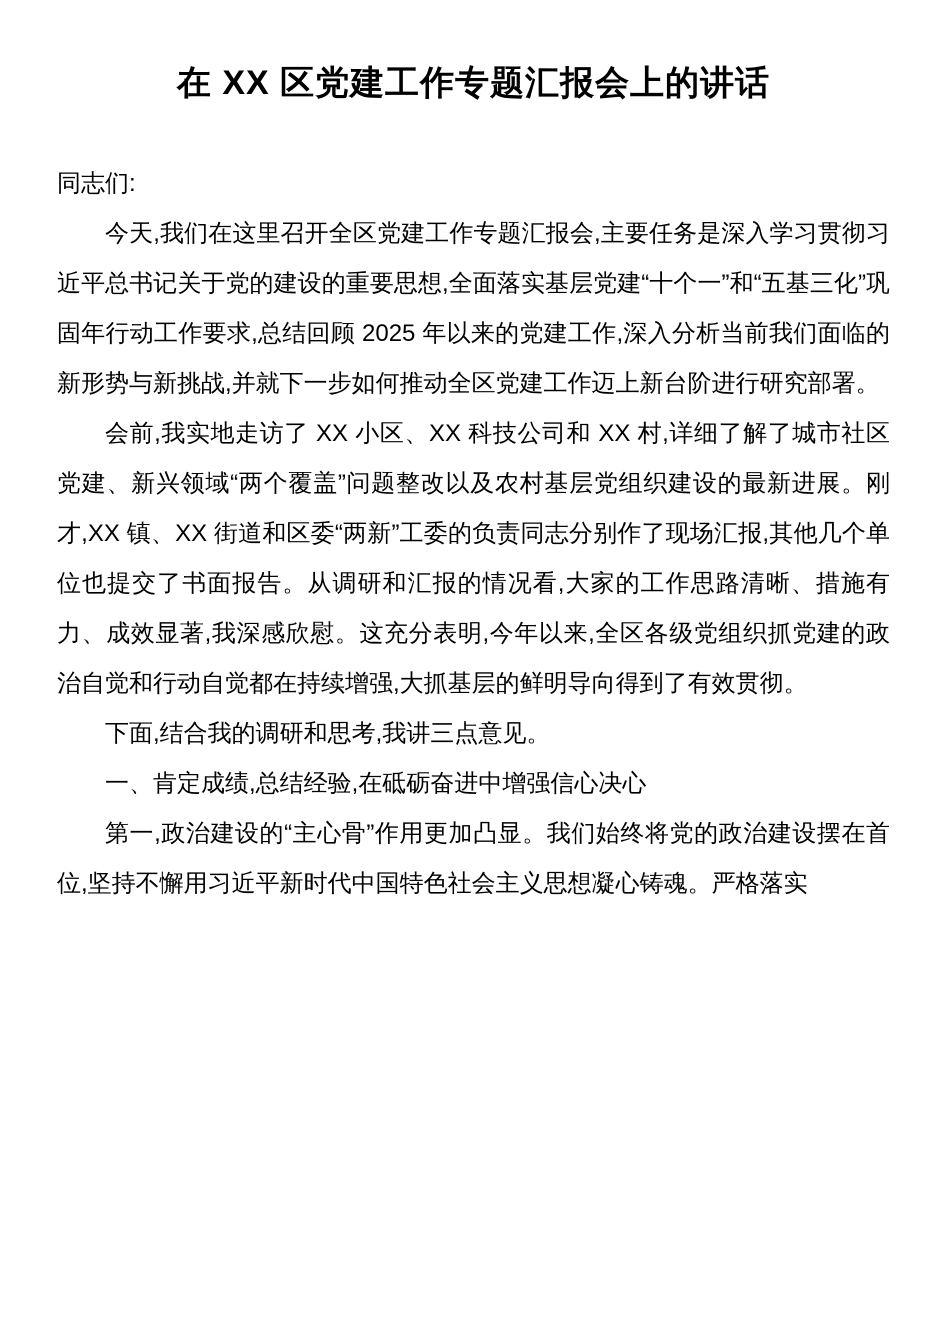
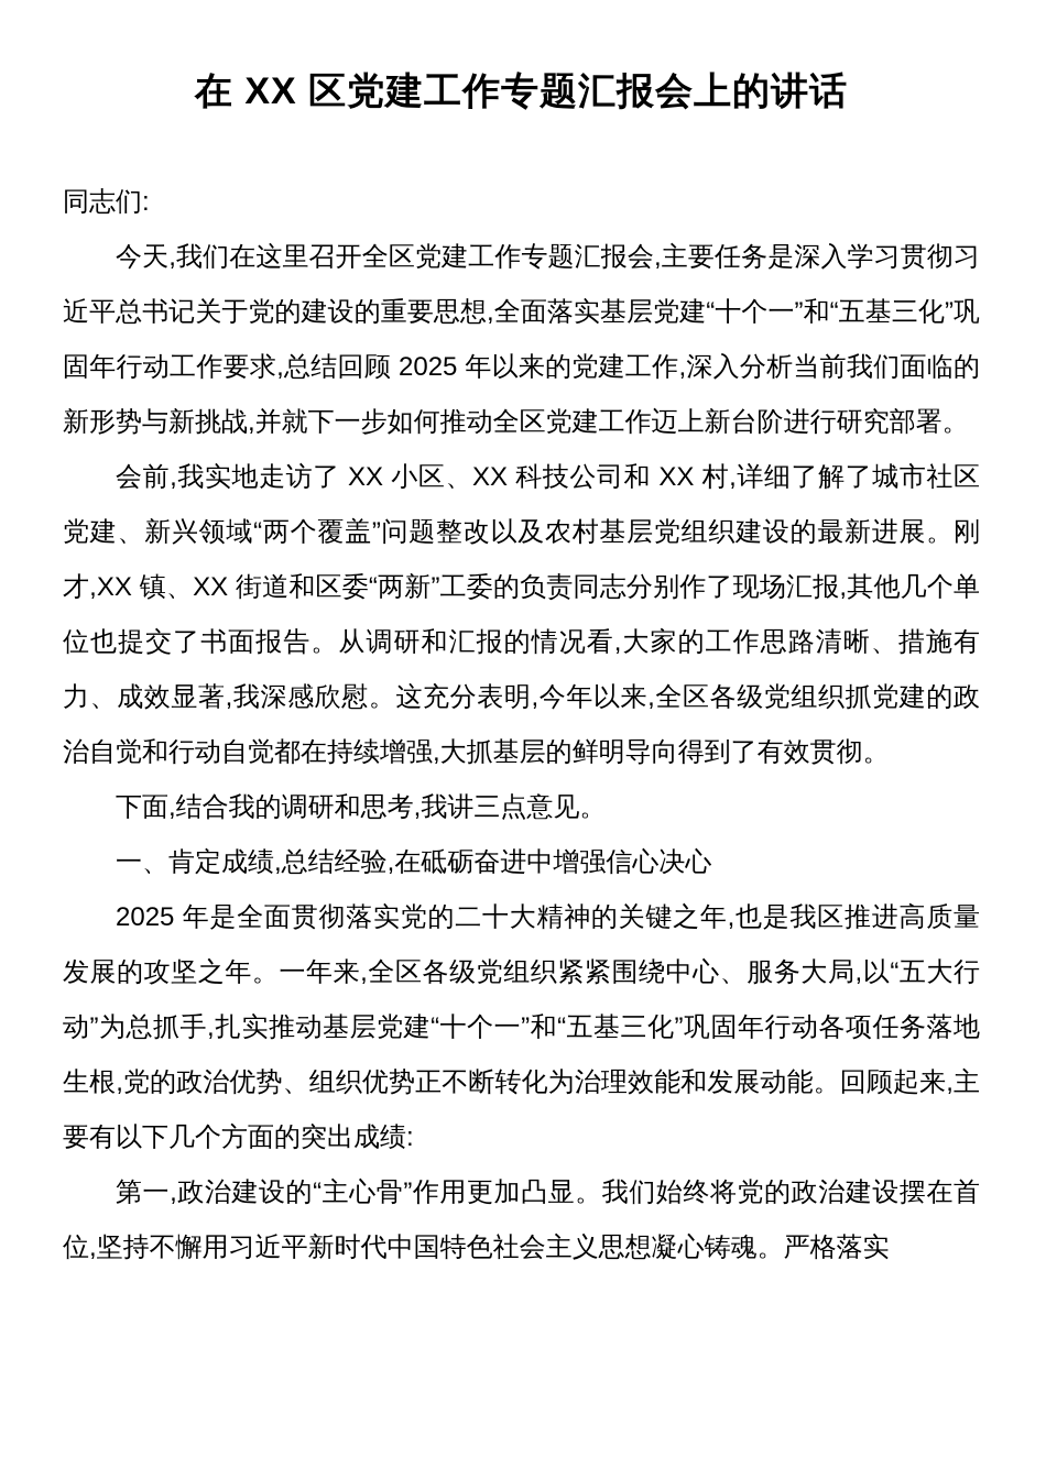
  在 XX 区党建工作专题汇报会上的讲话
  同志们:
  今天,我们在这里召开全区党建工作专题汇报会,主要任务是深入学习贯彻习近平总书记关于党的建设的重要思想,全面落实基层党建“十个一”和“五基三化”巩固年行动工作要求,总结回顾 2025 年以来的党建工作,深入分析当前我们面临的新形势与新挑战,并就下一步如何推动全区党建工作迈上新台阶进行研究部署。
  会前,我实地走访了 XX 小区、XX 科技公司和 XX 村,详细了解了城市社区党建、新兴领域“两个覆盖”问题整改以及农村基层党组织建设的最新进展。刚才,XX 镇、XX 街道和区委“两新”工委的负责同志分别作了现场汇报,其他几个单位也提交了书面报告。从调研和汇报的情况看,大家的工作思路清晰、措施有力、成效显著,我深感欣慰。这充分表明,今年以来,全区各级党组织抓党建的政治自觉和行动自觉都在持续增强,大抓基层的鲜明导向得到了有效贯彻。
  下面,结合我的调研和思考,我讲三点意见。
  一、肯定成绩,总结经验,在砥砺奋进中增强信心决心
+ 2025 年是全面贯彻落实党的二十大精神的关键之年,也是我区推进高质量发展的攻坚之年。一年来,全区各级党组织紧紧围绕中心、服务大局,以“五大行动”为总抓手,扎实推动基层党建“十个一”和“五基三化”巩固年行动各项任务落地生根,党的政治优势、组织优势正不断转化为治理效能和发展动能。回顾起来,主要有以下几个方面的突出成绩:
  第一,政治建设的“主心骨”作用更加凸显。我们始终将党的政治建设摆在首位,坚持不懈用习近平新时代中国特色社会主义思想凝心铸魂。严格落实
